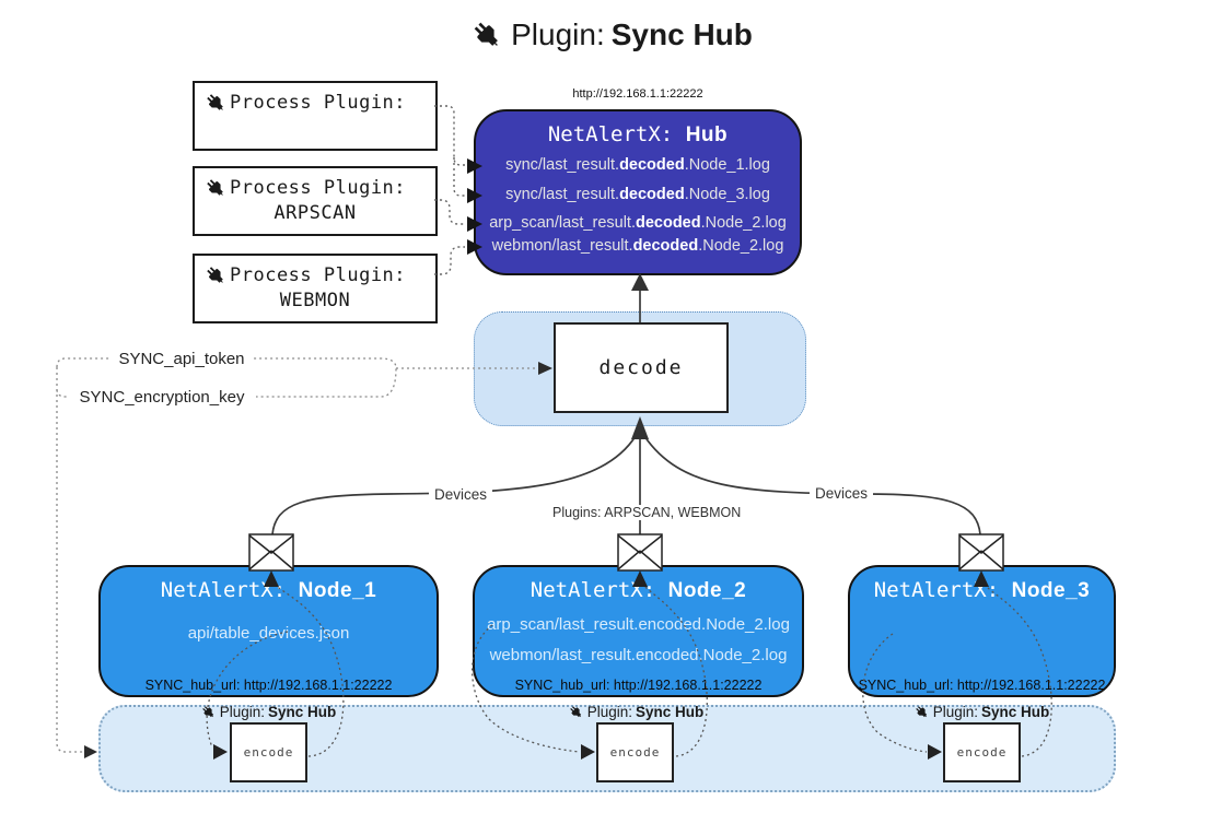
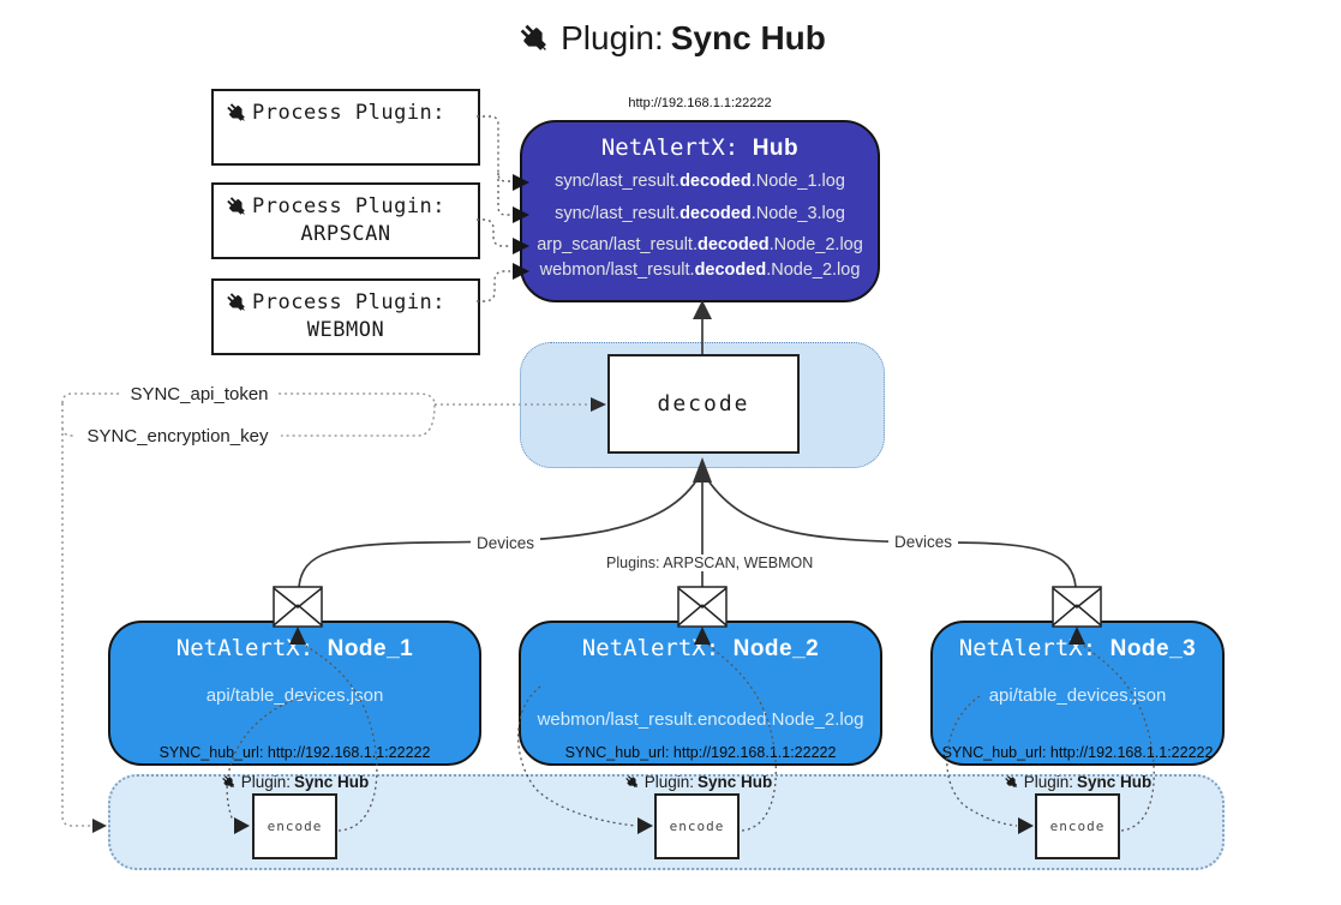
  Plugin:
  Sync Hub
  Process Plugin:
  Process Plugin:
  ARPSCAN
  Process Plugin:
  WEBMON
  http://192.168.1.1:22222
  NetAlertX: Hub
  sync/last_result.decoded.Node_1.log
  sync/last_result.decoded.Node_3.log
  arp_scan/last_result.decoded.Node_2.log
  webmon/last_result.decoded.Node_2.log
  decode
  SYNC_api_token
  SYNC_encryption_key
  Devices
  Devices
  Plugins: ARPSCAN, WEBMON
  NetAlertX: Node_1
  api/table_deices.jon
  SYNC_hub_url: http://192.168.1.1:22222
  NetAlertX: Node_2
- arp_scan/last_result.encoded.Node_2.log
  webmon/last_result.encoded.Node_2.log
  SYNC_hub_url: http://192.168.1.1:22222
  NetAlertX: Node_3
+ api/table_devices.json
  YNC_hub_url: http://192.168.1.1:22222
  Plugin:
  Sync Hub
  Plugin:
  Sync Hub
  Plugin:
  Sync Hub
  encode
  encode
  encode
